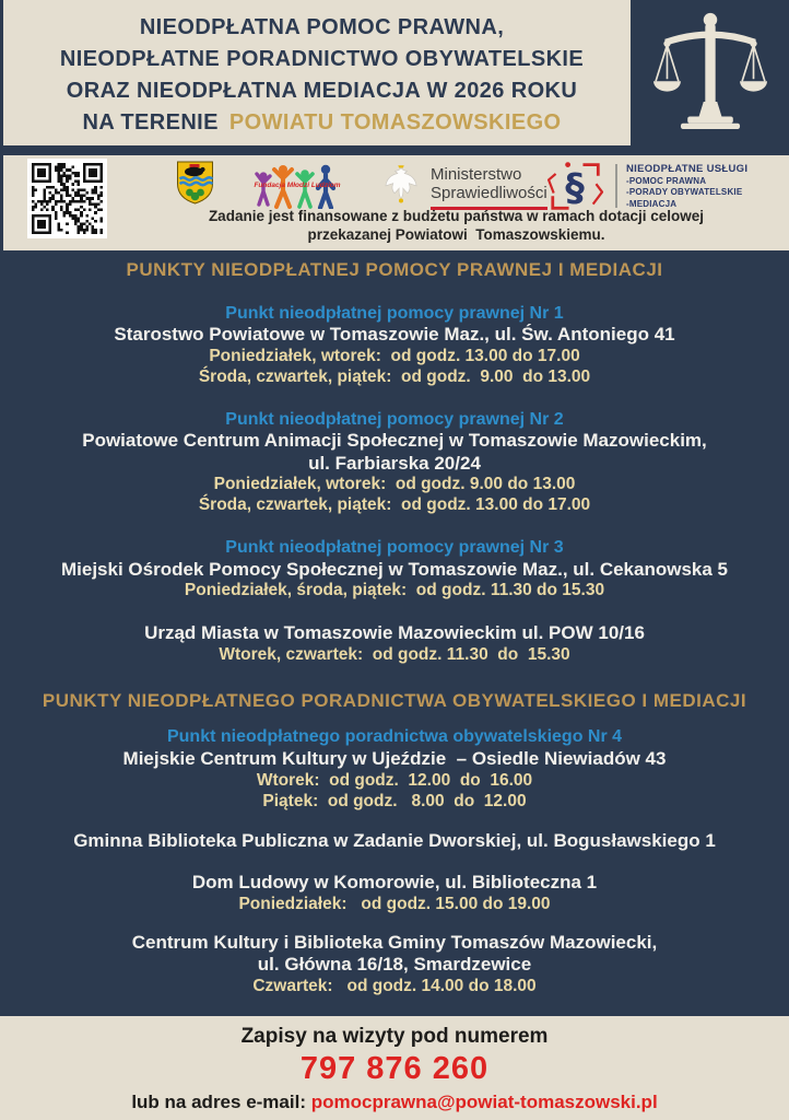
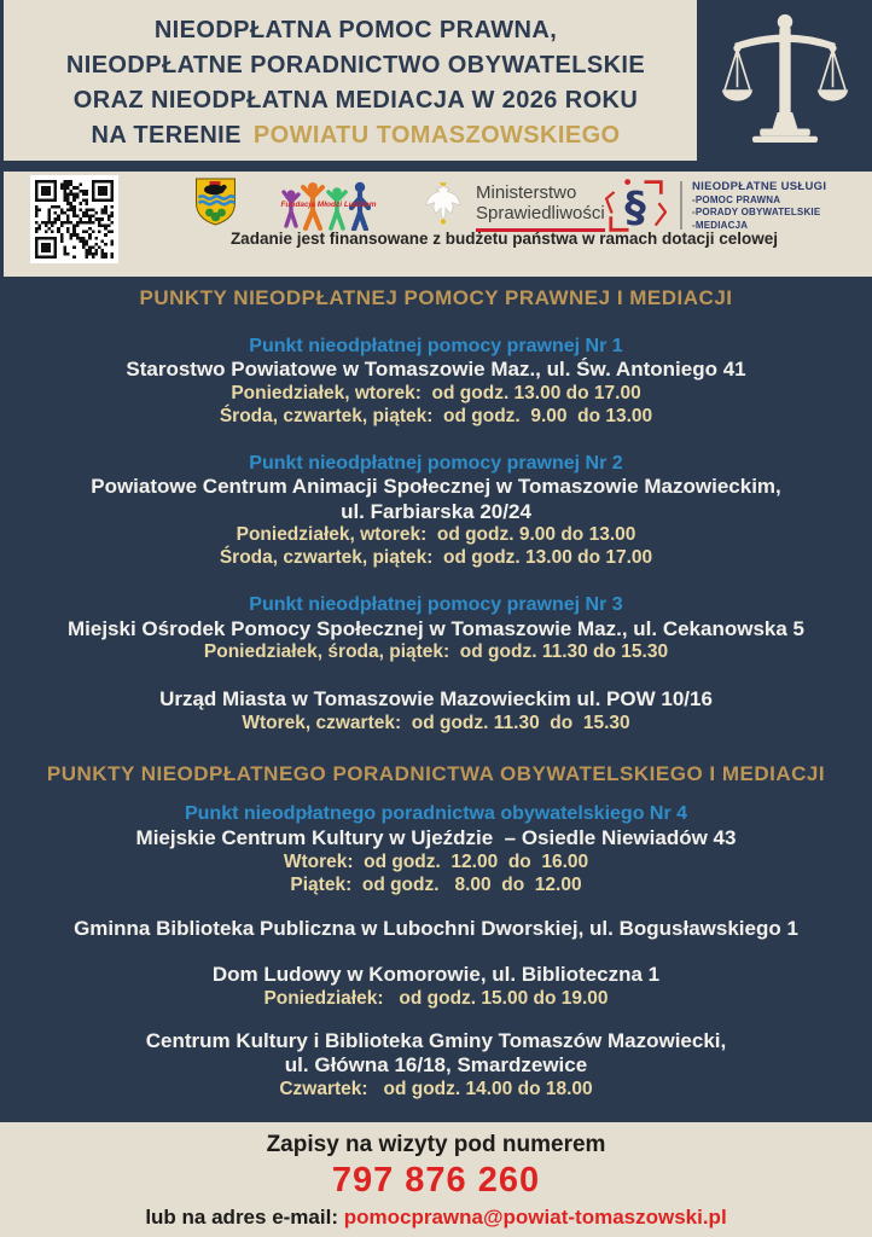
  NIEODPŁATNA POMOC PRAWNA,
  NIEODPŁATNE PORADNICTWO OBYWATELSKIE
  ORAZ NIEODPŁATNA MEDIACJA W 2026 ROKU
  NA TERENIE POWIATU TOMASZOWSKIEGO
  Ministerstwo
  Sprawiedliwości
  §
  NIEODPŁATNE USŁUGI
  -POMOC PRAWNA
  -PORADY OBYWATELSKIE
  -MEDIACJA
  Zadanie jest finansowane z budżetu państwa w ramach dotacji celowej
- przekazanej Powiatowi Tomaszowskiemu.
  PUNKTY NIEODPŁATNEJ POMOCY PRAWNEJ I MEDIACJI
  Punkt nieodpłatnej pomocy prawnej Nr 1
  Starostwo Powiatowe w Tomaszowie Maz., ul. Św. Antoniego 41
  Poniedziałek, wtorek: od godz. 13.00 do 17.00
  Środa, czwartek, piątek: od godz. 9.00 do 13.00
  Punkt nieodpłatnej pomocy prawnej Nr 2
  Powiatowe Centrum Animacji Społecznej w Tomaszowie Mazowieckim,
  ul. Farbiarska 20/24
  Poniedziałek, wtorek: od godz. 9.00 do 13.00
  Środa, czwartek, piątek: od godz. 13.00 do 17.00
  Punkt nieodpłatnej pomocy prawnej Nr 3
  Miejski Ośrodek Pomocy Społecznej w Tomaszowie Maz., ul. Cekanowska 5
  Poniedziałek, środa, piątek: od godz. 11.30 do 15.30
  Urząd Miasta w Tomaszowie Mazowieckim ul. POW 10/16
  Wtorek, czwartek: od godz. 11.30 do 15.30
  PUNKTY NIEODPŁATNEGO PORADNICTWA OBYWATELSKIEGO I MEDIACJI
  Punkt nieodpłatnego poradnictwa obywatelskiego Nr 4
  Miejskie Centrum Kultury w Ujeździe – Osiedle Niewiadów 43
  Wtorek: od godz. 12.00 do 16.00
  Piątek: od godz. 8.00 do 12.00
- Gminna Biblioteka Publiczna w Zadanie Dworskiej, ul. Bogusławskiego 1
+ Gminna Biblioteka Publiczna w Lubochni Dworskiej, ul. Bogusławskiego 1
  Dom Ludowy w Komorowie, ul. Biblioteczna 1
  Poniedziałek: od godz. 15.00 do 19.00
  Centrum Kultury i Biblioteka Gminy Tomaszów Mazowiecki,
  ul. Główna 16/18, Smardzewice
  Czwartek: od godz. 14.00 do 18.00
  Zapisy na wizyty pod numerem
  797 876 260
  lub na adres e-mail: pomocprawna@powiat-tomaszowski.pl
